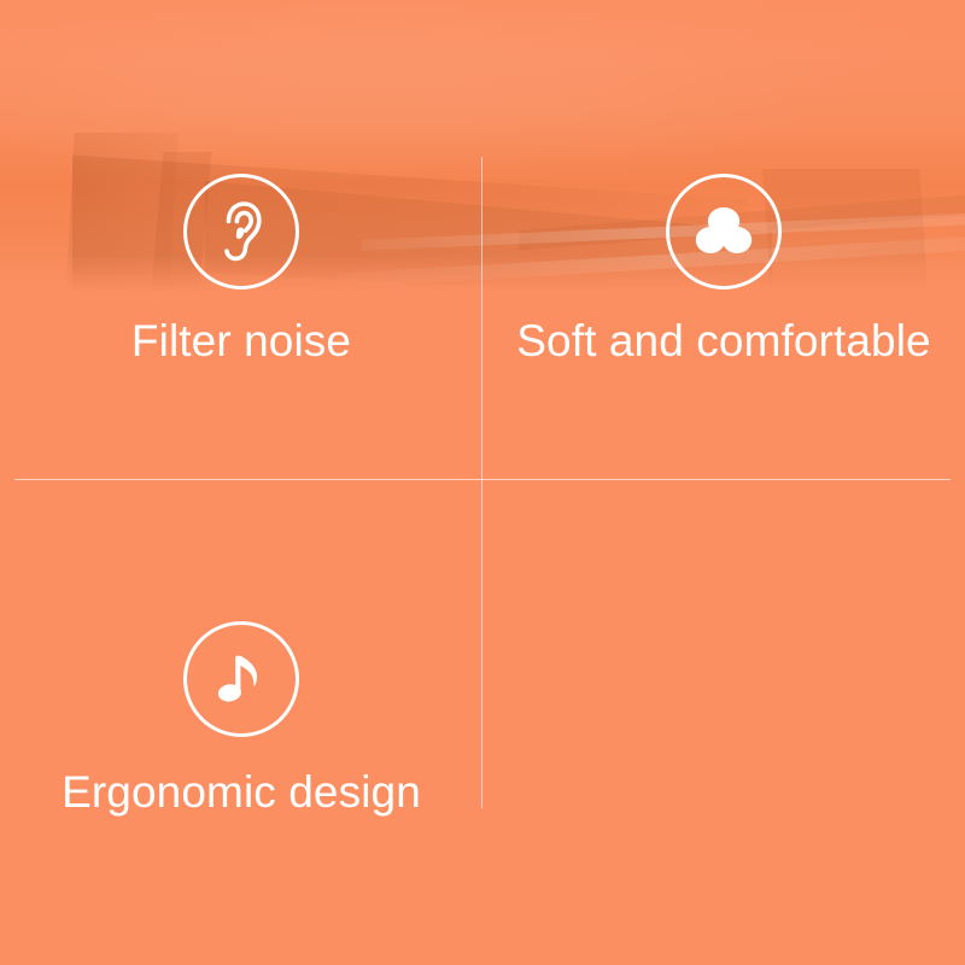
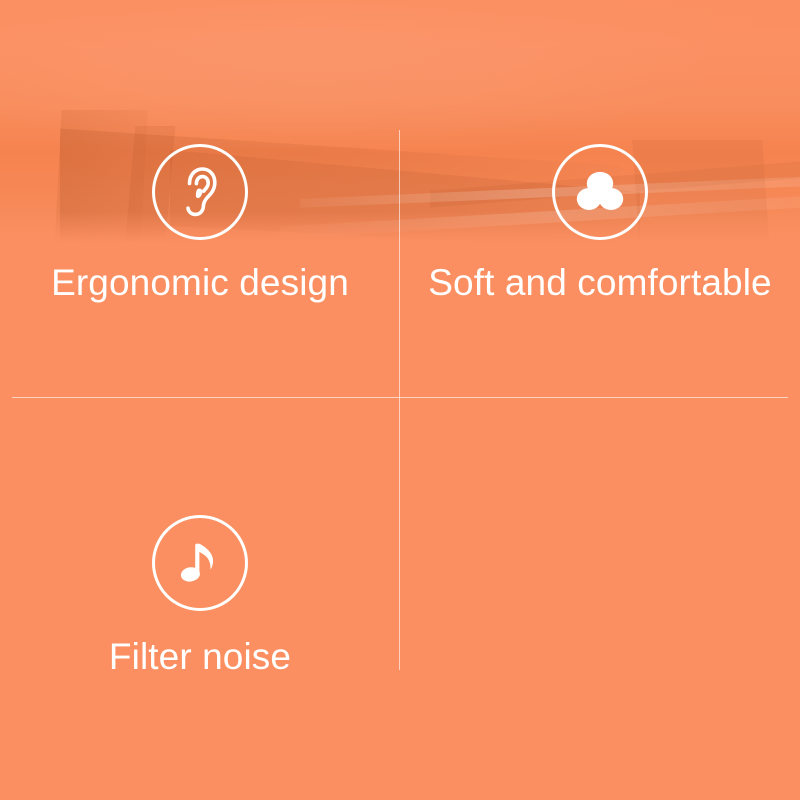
- Filter noise
+ Ergonomic design
  Soft and comfortable
- Ergonomic design
+ Filter noise
